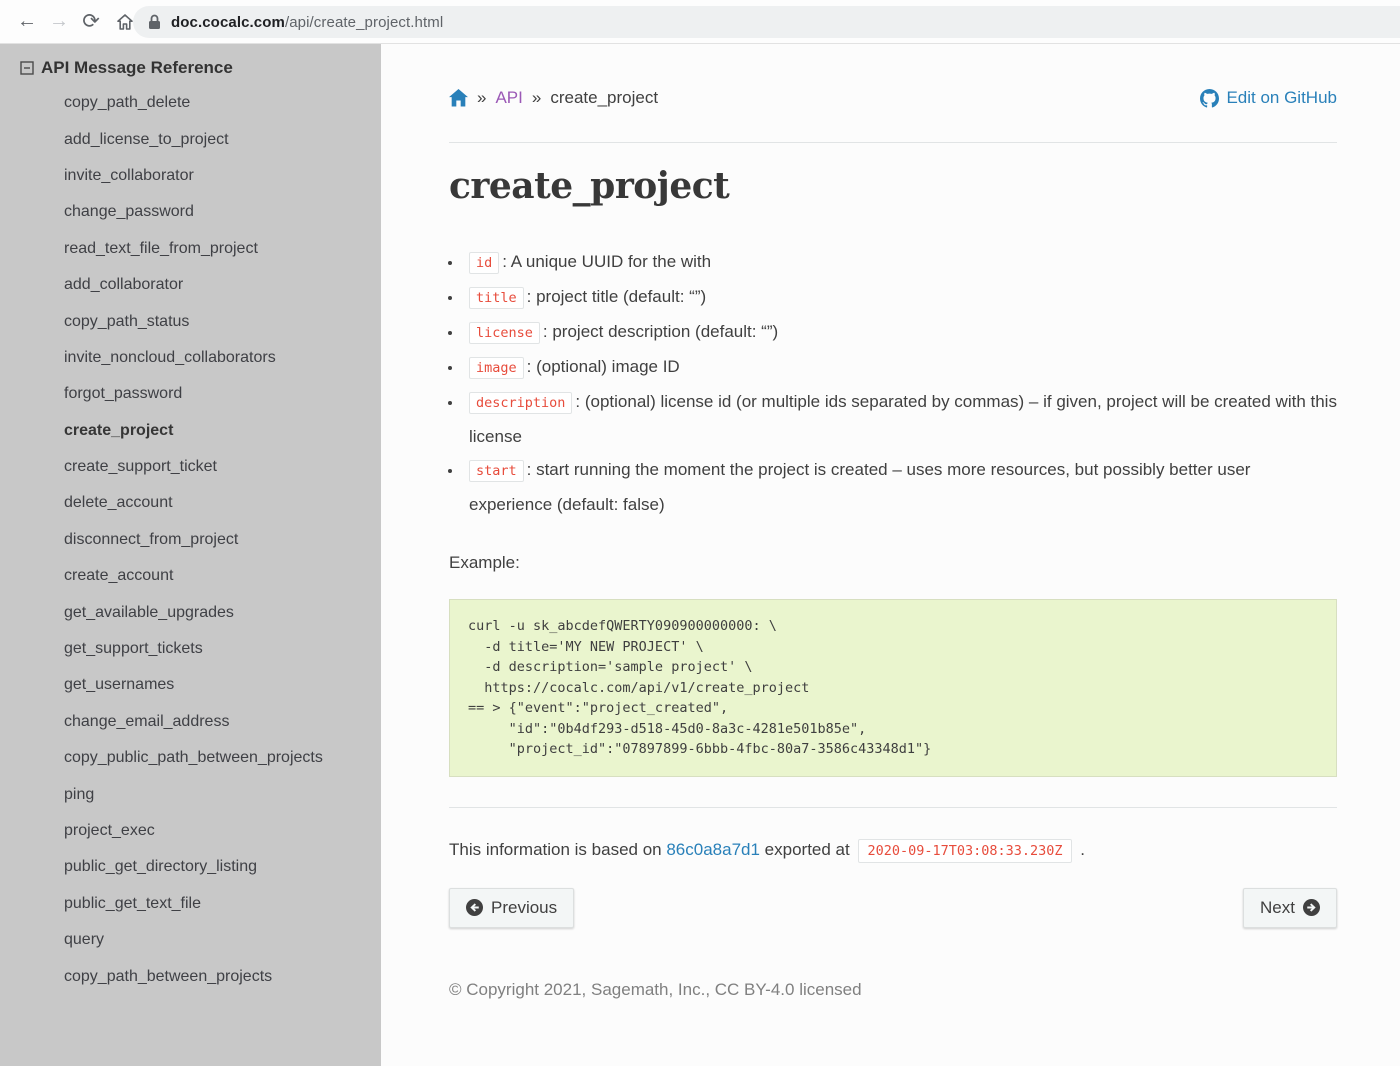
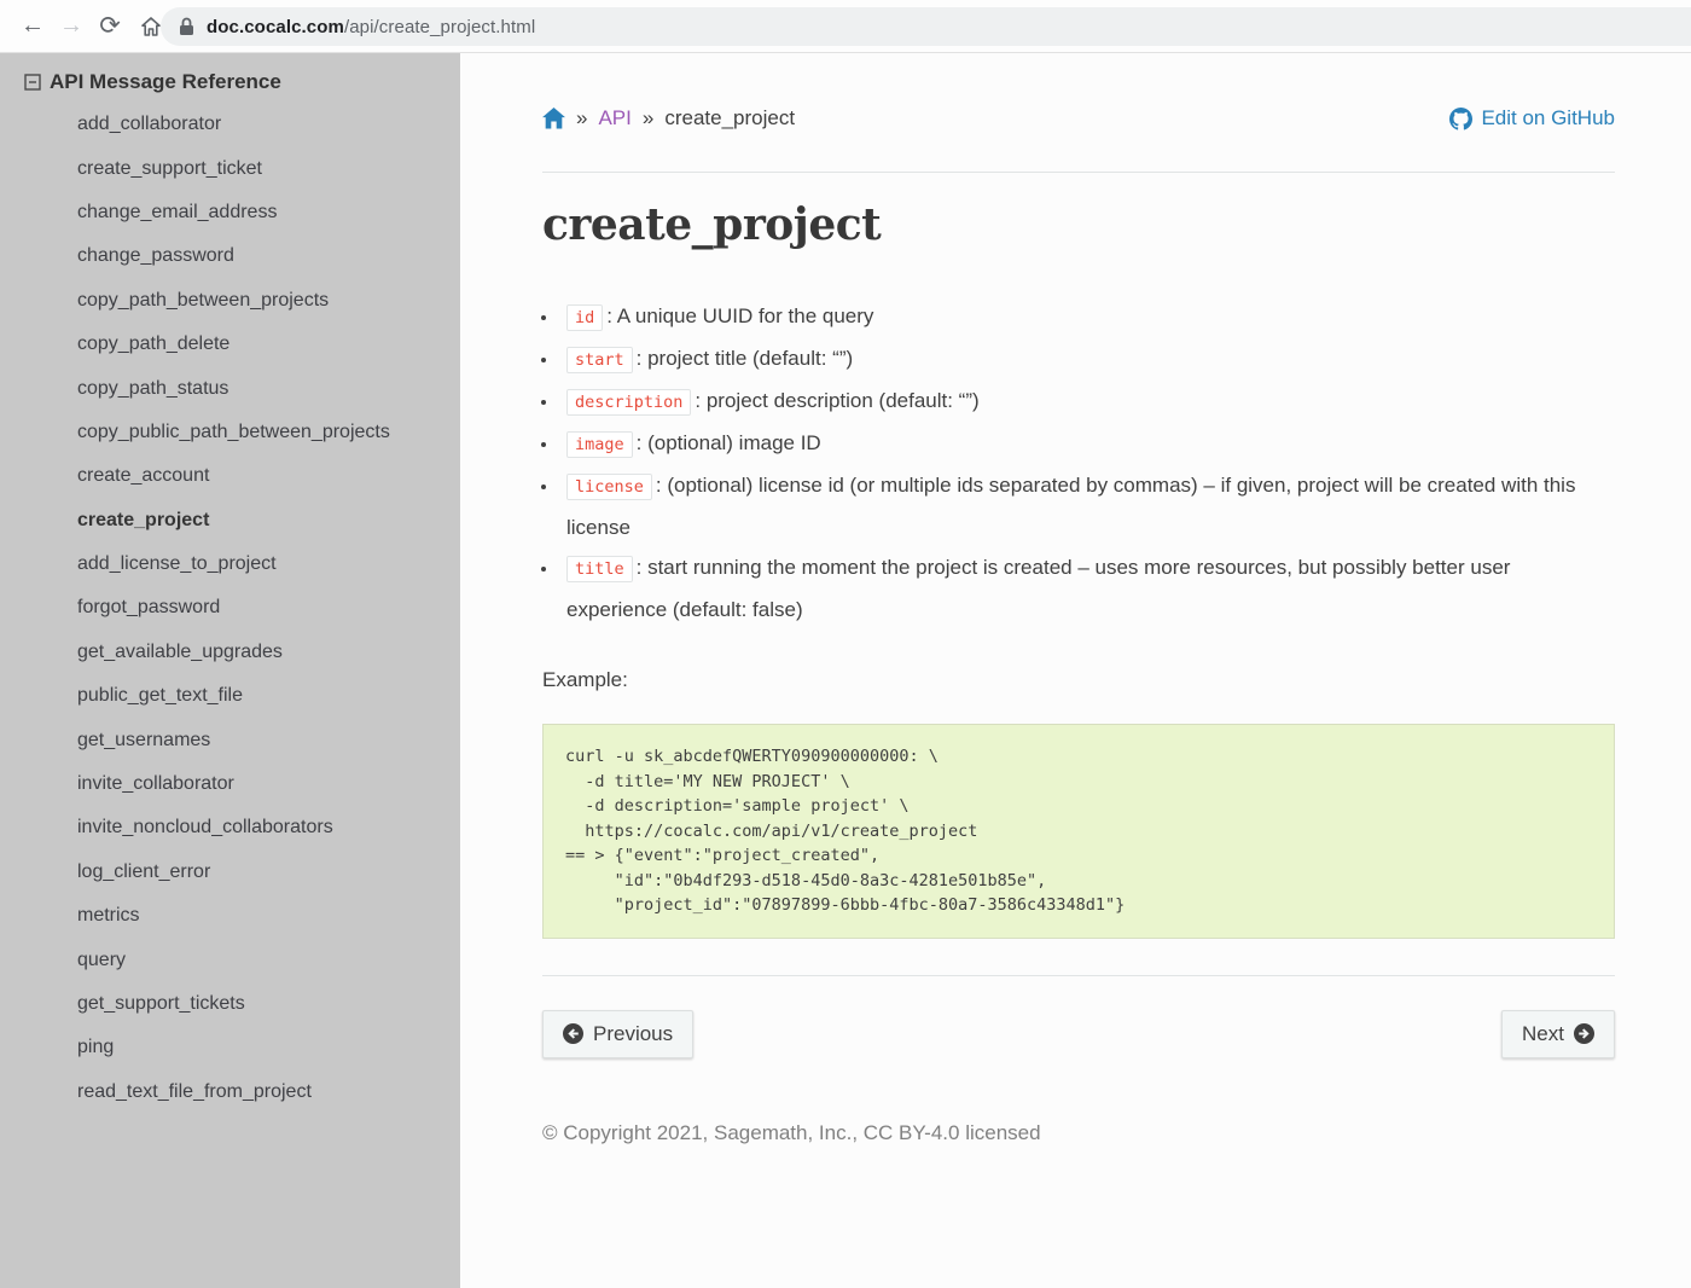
  ←
  →
  ⟳
  doc.cocalc.com/api/create_project.html
  API Message Reference
- copy_path_delete
+ add_collaborator
- add_license_to_project
+ create_support_ticket
- invite_collaborator
+ change_email_address
  change_password
- read_text_file_from_project
+ copy_path_between_projects
- add_collaborator
+ copy_path_delete
  copy_path_status
- invite_noncloud_collaborators
+ copy_public_path_between_projects
- forgot_password
+ create_account
  create_project
- create_support_ticket
+ add_license_to_project
- delete_account
- disconnect_from_project
- create_account
+ forgot_password
  get_available_upgrades
- get_support_tickets
+ public_get_text_file
  get_usernames
- change_email_address
+ invite_collaborator
- copy_public_path_between_projects
+ invite_noncloud_collaborators
+ log_client_error
+ metrics
- ping
+ query
- project_exec
- public_get_directory_listing
- public_get_text_file
+ get_support_tickets
- query
+ ping
- copy_path_between_projects
+ read_text_file_from_project
  »
  API
  »
  create_project
  Edit on GitHub
  create_project
- id : A unique UUID for the with
+ id : A unique UUID for the query
- title : project title (default: “”)
+ start : project title (default: “”)
- license : project description (default: “”)
+ description : project description (default: “”)
  image : (optional) image ID
- description : (optional) license id (or multiple ids separated by commas) – if given, project will be created with this license
+ license : (optional) license id (or multiple ids separated by commas) – if given, project will be created with this license
- start : start running the moment the project is created – uses more resources, but possibly better user experience (default: false)
+ title : start running the moment the project is created – uses more resources, but possibly better user experience (default: false)
  Example:
  curl -u sk_abcdefQWERTY090900000000: \
  -d title='MY NEW PROJECT' \
  -d description='sample project' \
  https://cocalc.com/api/v1/create_project
  == > {"event":"project_created",
  "id":"0b4df293-d518-45d0-8a3c-4281e501b85e",
  "project_id":"07897899-6bbb-4fbc-80a7-3586c43348d1"}
- This information is based on 86c0a8a7d1 exported at 2020-09-17T03:08:33.230Z .
  Previous
  Next
  © Copyright 2021, Sagemath, Inc., CC BY-4.0 licensed
